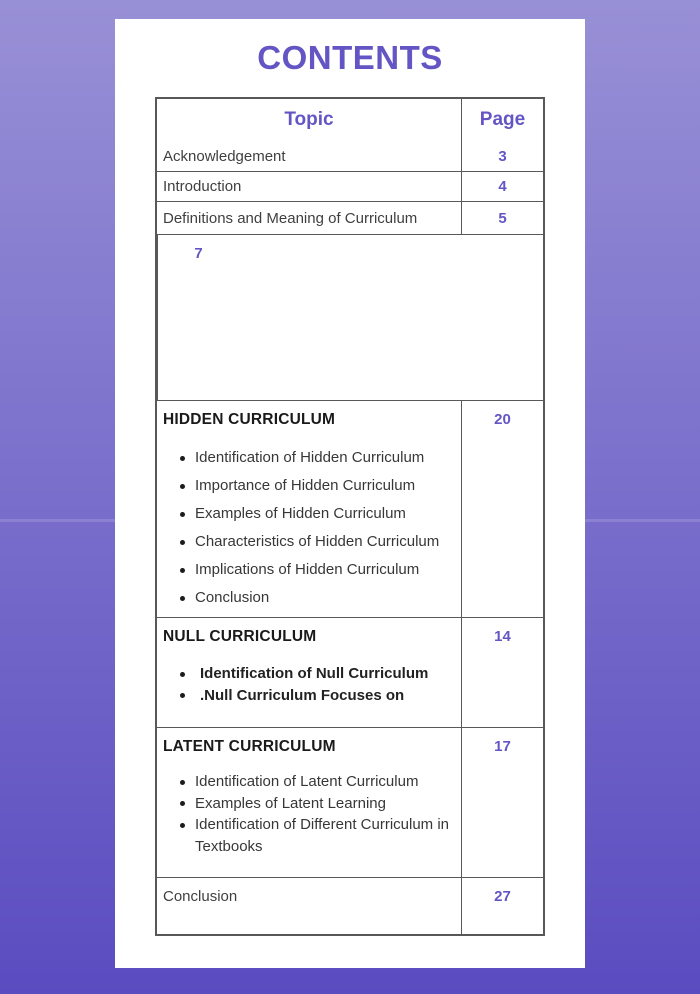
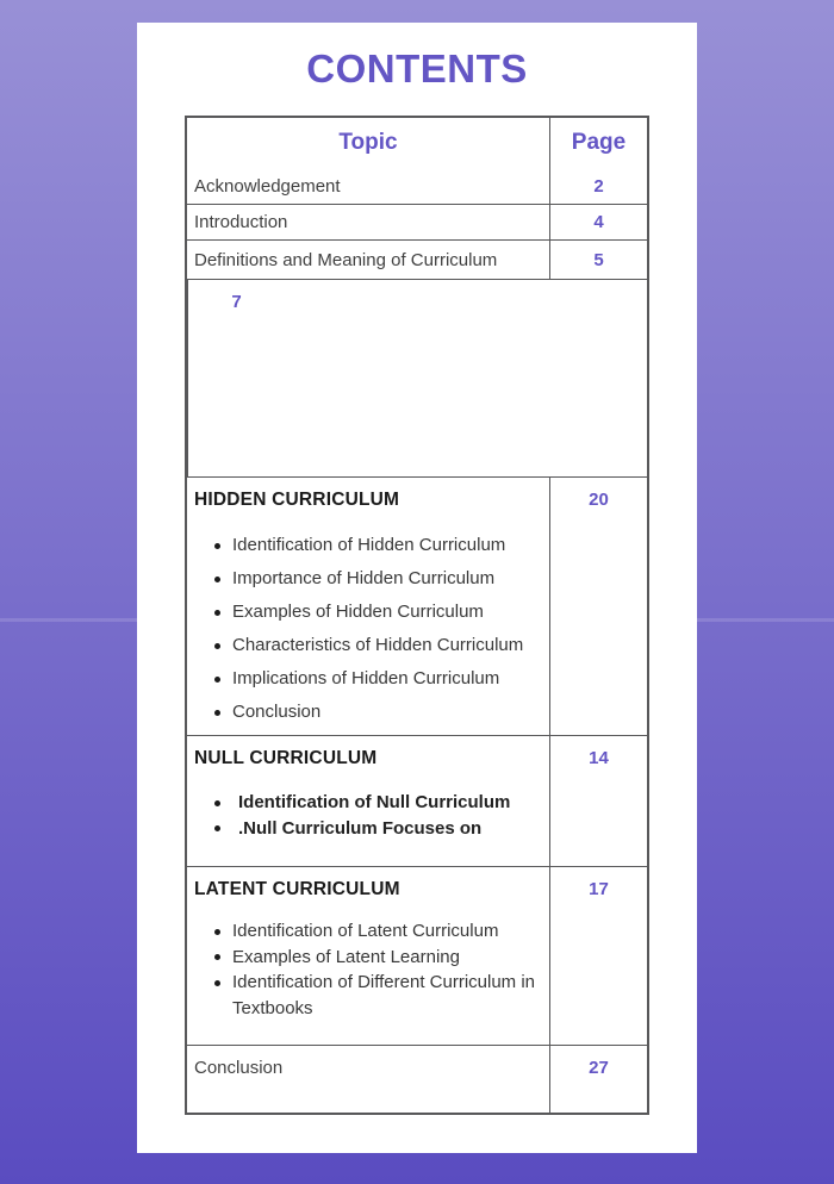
  CONTENTS
  Topic
  Page
  Acknowledgement
- 3
+ 2
  Introduction
  4
  Definitions and Meaning of Curriculum
  5
  7
  HIDDEN CURRICULUM
  Identification of Hidden Curriculum
  Importance of Hidden Curriculum
  Examples of Hidden Curriculum
  Characteristics of Hidden Curriculum
  Implications of Hidden Curriculum
  Conclusion
  20
  NULL CURRICULUM
  Identification of Null Curriculum
  .Null Curriculum Focuses on
  14
  LATENT CURRICULUM
  Identification of Latent Curriculum
  Examples of Latent Learning
  Identification of Different Curriculum in Textbooks
  17
  Conclusion
  27
